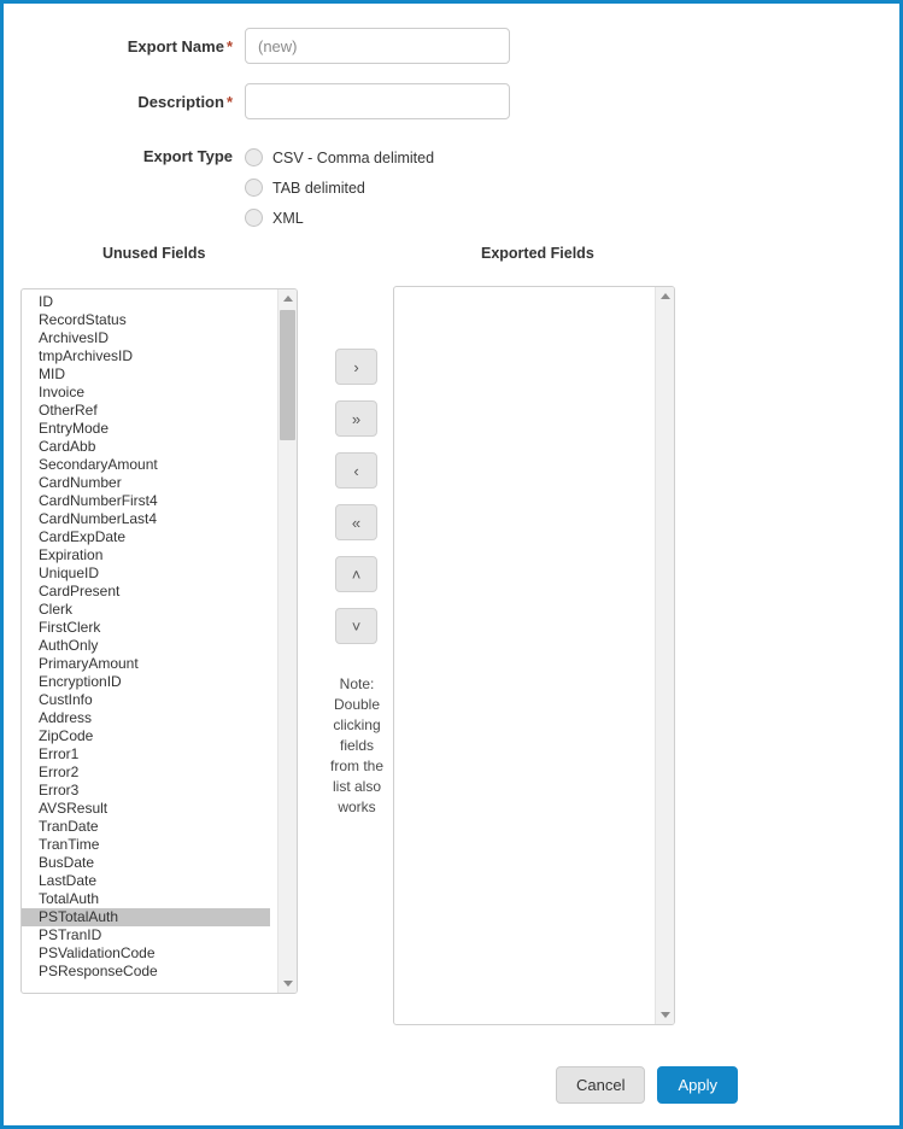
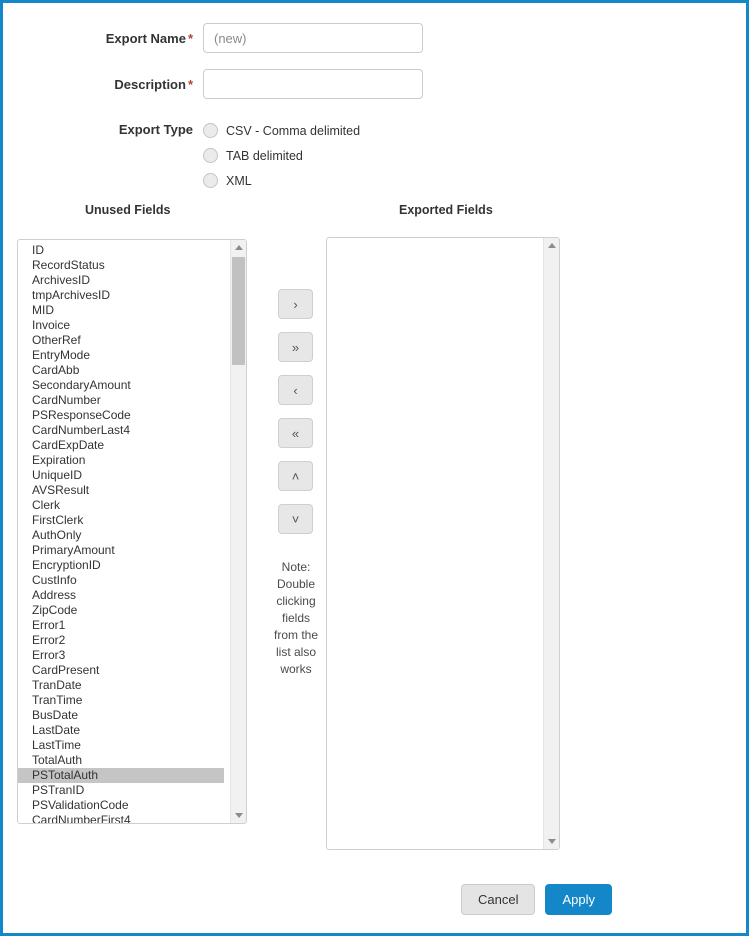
  Export Name *
  (new)
  Description *
  Export Type
  CSV - Comma delimited
  TAB delimited
  XML
  Unused Fields
  Exported Fields
  ID
  RecordStatus
  ArchivesID
  tmpArchivesID
  MID
  Invoice
  OtherRef
  EntryMode
  CardAbb
  SecondaryAmount
  CardNumber
- CardNumberFirst4
+ PSResponseCode
  CardNumberLast4
  CardExpDate
  Expiration
  UniqueID
- CardPresent
+ AVSResult
  Clerk
  FirstClerk
  AuthOnly
  PrimaryAmount
  EncryptionID
  CustInfo
  Address
  ZipCode
  Error1
  Error2
  Error3
- AVSResult
+ CardPresent
  TranDate
  TranTime
  BusDate
  LastDate
+ LastTime
  TotalAuth
  PSTotalAuth
  PSTranID
  PSValidationCode
- PSResponseCode
+ CardNumberFirst4
  ›
  »
  ‹
  «
  ˄
  ˅
  Note: Double clicking fields from the list also works
  Cancel
  Apply
